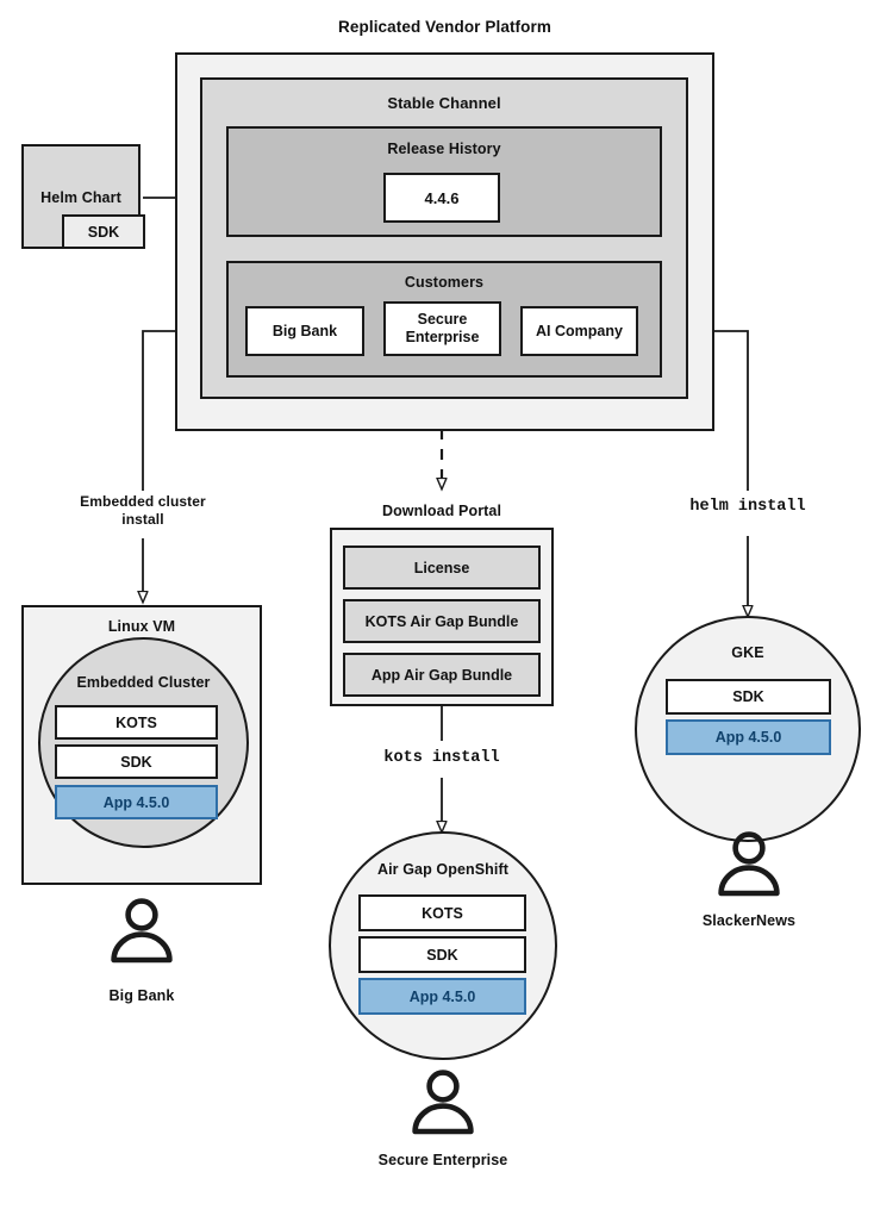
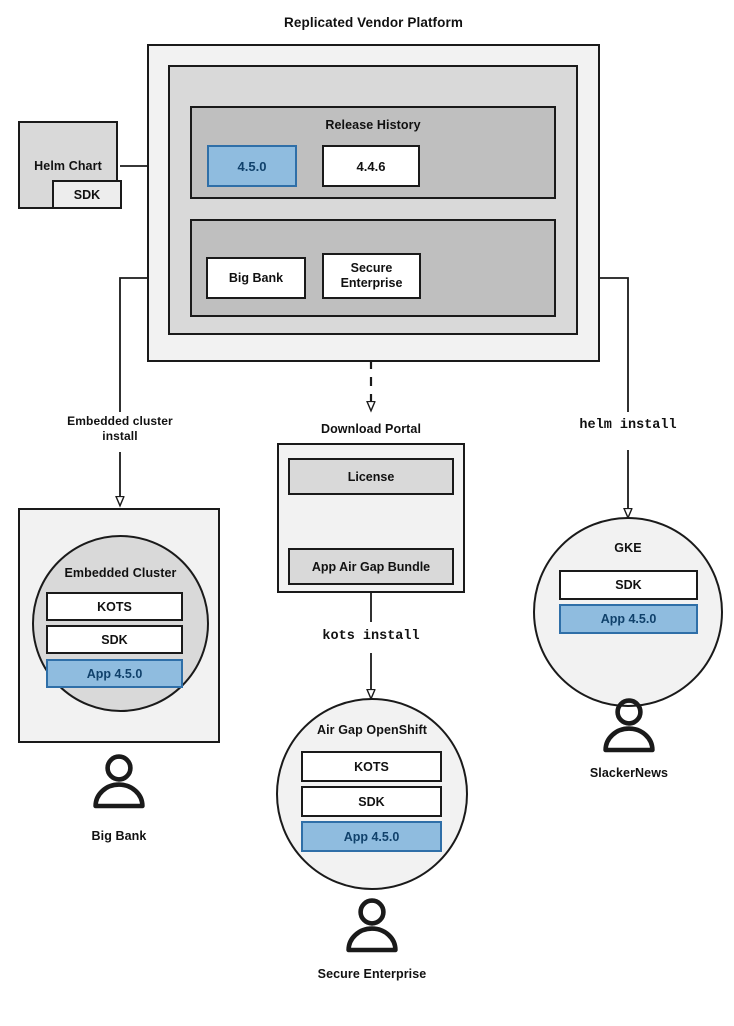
  Replicated Vendor Platform
- Stable Channel
  Release History
+ 4.5.0
  4.4.6
- Customers
  Big Bank
  Secure Enterprise
- AI Company
  Helm Chart
  SDK
  Embedded cluster install
  Download Portal
  helm install
  kots install
  License
- KOTS Air Gap Bundle
  App Air Gap Bundle
- Linux VM
  Embedded Cluster
  KOTS
  SDK
  App 4.5.0
  Big Bank
  Air Gap OpenShift
  KOTS
  SDK
  App 4.5.0
  Secure Enterprise
  GKE
  SDK
  App 4.5.0
  SlackerNews
